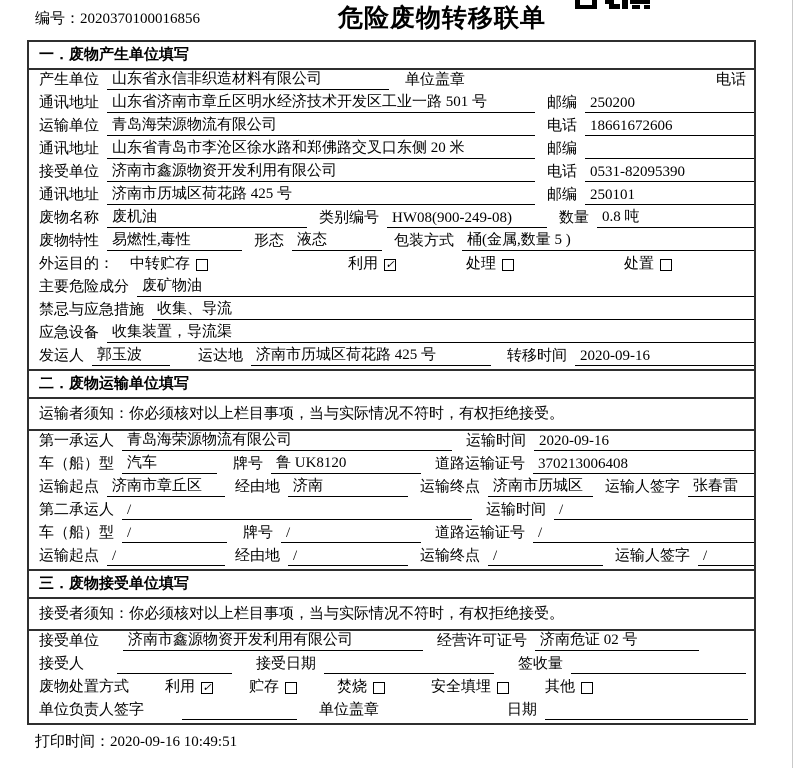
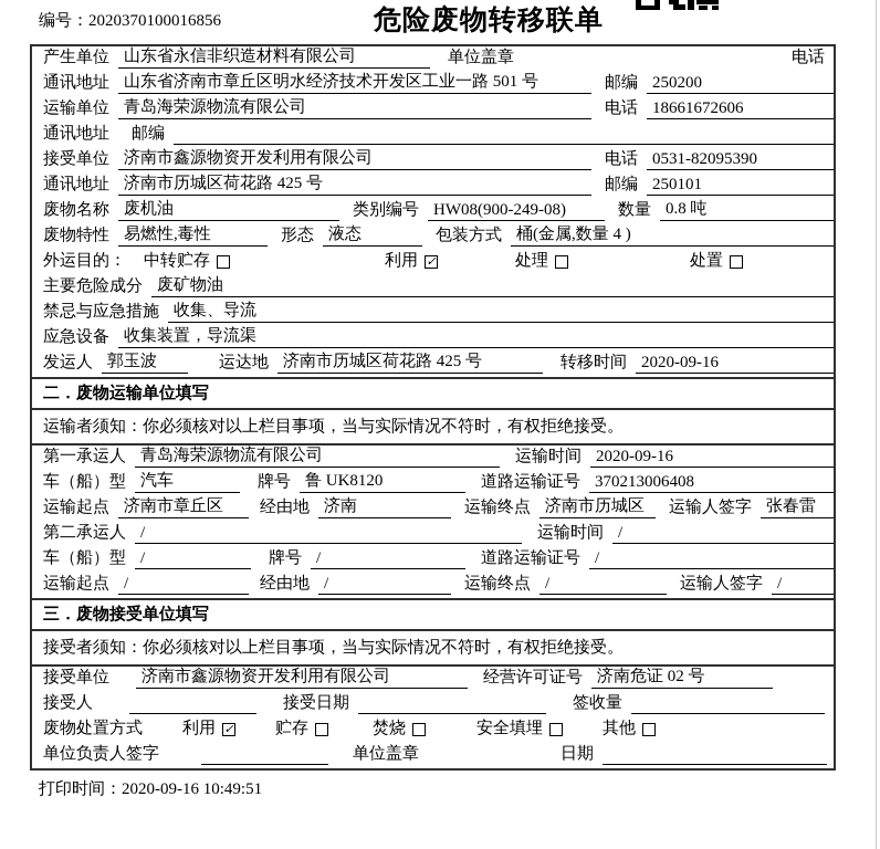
  编号：2020370100016856
  危险废物转移联单
- 一．废物产生单位填写
  产生单位
  山东省永信非织造材料有限公司
  单位盖章
  电话
  通讯地址
  山东省济南市章丘区明水经济技术开发区工业一路 501 号
  邮编
  250200
  运输单位
  青岛海荣源物流有限公司
  电话
  18661672606
  通讯地址
- 山东省青岛市李沧区徐水路和郑佛路交叉口东侧 20 米
  邮编
  接受单位
  济南市鑫源物资开发利用有限公司
  电话
  0531-82095390
  通讯地址
  济南市历城区荷花路 425 号
  邮编
  250101
  废物名称
  废机油
  类别编号
  HW08(900-249-08)
  数量
  0.8 吨
  废物特性
  易燃性,毒性
  形态
  液态
  包装方式
- 桶(金属,数量 5 )
+ 桶(金属,数量 4 )
  外运目的：
  中转贮存
  利用
  ✓
  处理
  处置
  主要危险成分
  废矿物油
  禁忌与应急措施
  收集、导流
  应急设备
  收集装置，导流渠
  发运人
  郭玉波
  运达地
  济南市历城区荷花路 425 号
  转移时间
  2020-09-16
  二．废物运输单位填写
  运输者须知：你必须核对以上栏目事项，当与实际情况不符时，有权拒绝接受。
  第一承运人
  青岛海荣源物流有限公司
  运输时间
  2020-09-16
  车（船）型
  汽车
  牌号
  鲁 UK8120
  道路运输证号
  370213006408
  运输起点
  济南市章丘区
  经由地
  济南
  运输终点
  济南市历城区
  运输人签字
  张春雷
  第二承运人
  /
  运输时间
  /
  车（船）型
  /
  牌号
  /
  道路运输证号
  /
  运输起点
  /
  经由地
  /
  运输终点
  /
  运输人签字
  /
  三．废物接受单位填写
  接受者须知：你必须核对以上栏目事项，当与实际情况不符时，有权拒绝接受。
  接受单位
  济南市鑫源物资开发利用有限公司
  经营许可证号
  济南危证 02 号
  接受人
  接受日期
  签收量
  废物处置方式
  利用
  ✓
  贮存
  焚烧
  安全填埋
  其他
  单位负责人签字
  单位盖章
  日期
  打印时间：2020-09-16 10:49:51
